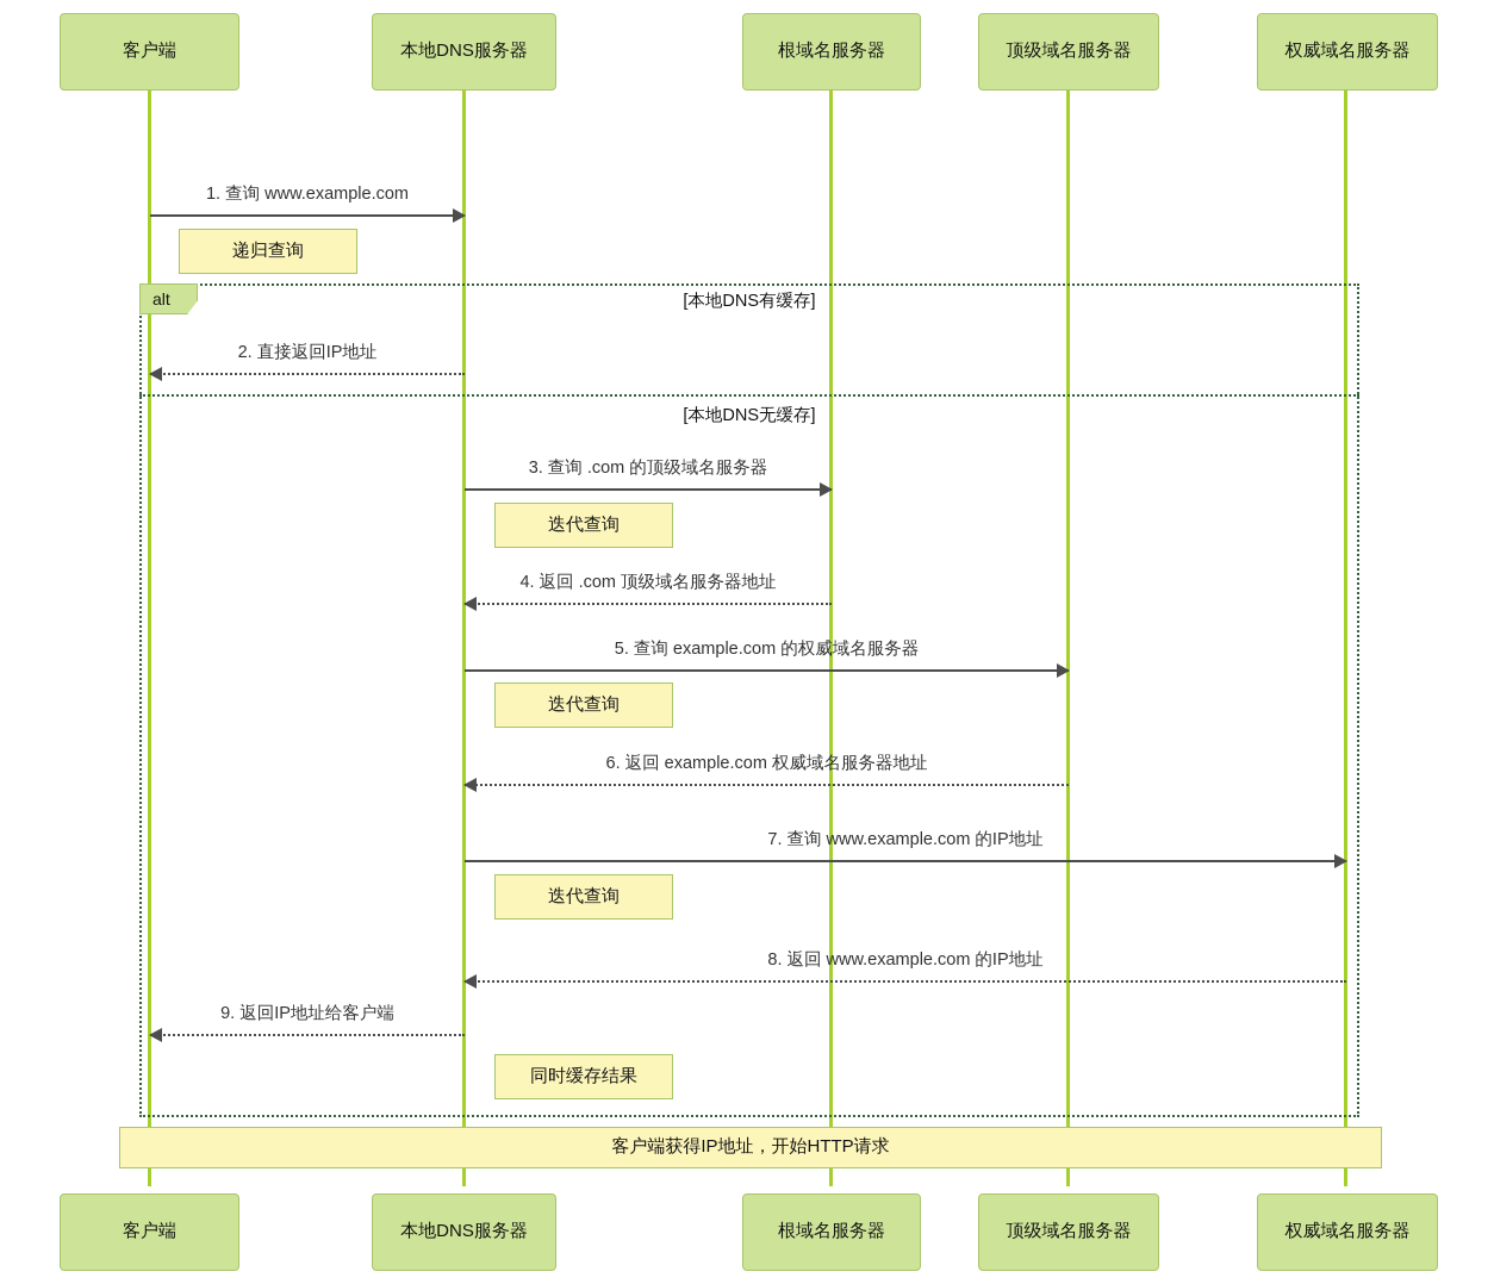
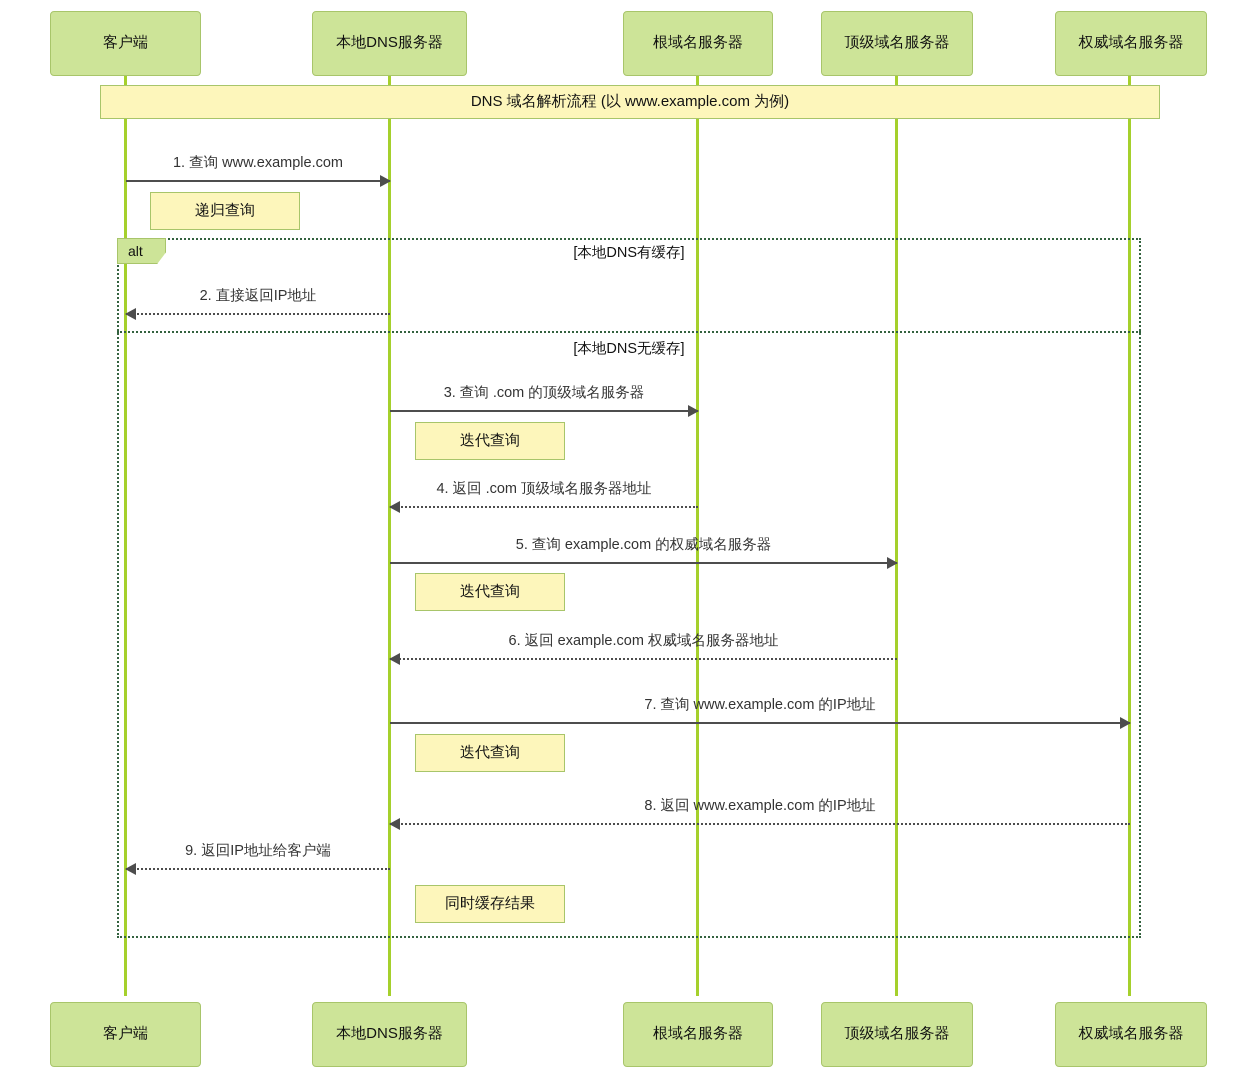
  客户端
  本地DNS服务器
  根域名服务器
  顶级域名服务器
  权威域名服务器
+ DNS 域名解析流程 (以 www.example.com 为例)
  1. 查询 www.example.com
  递归查询
  alt
  [本地DNS有缓存]
  2. 直接返回IP地址
  [本地DNS无缓存]
  3. 查询 .com 的顶级域名服务器
  迭代查询
  4. 返回 .com 顶级域名服务器地址
  5. 查询 example.com 的权威域名服务器
  迭代查询
  6. 返回 example.com 权威域名服务器地址
  7. 查询 www.example.com 的IP地址
  迭代查询
  8. 返回 www.example.com 的IP地址
  9. 返回IP地址给客户端
  同时缓存结果
- 客户端获得IP地址，开始HTTP请求
  客户端
  本地DNS服务器
  根域名服务器
  顶级域名服务器
  权威域名服务器
